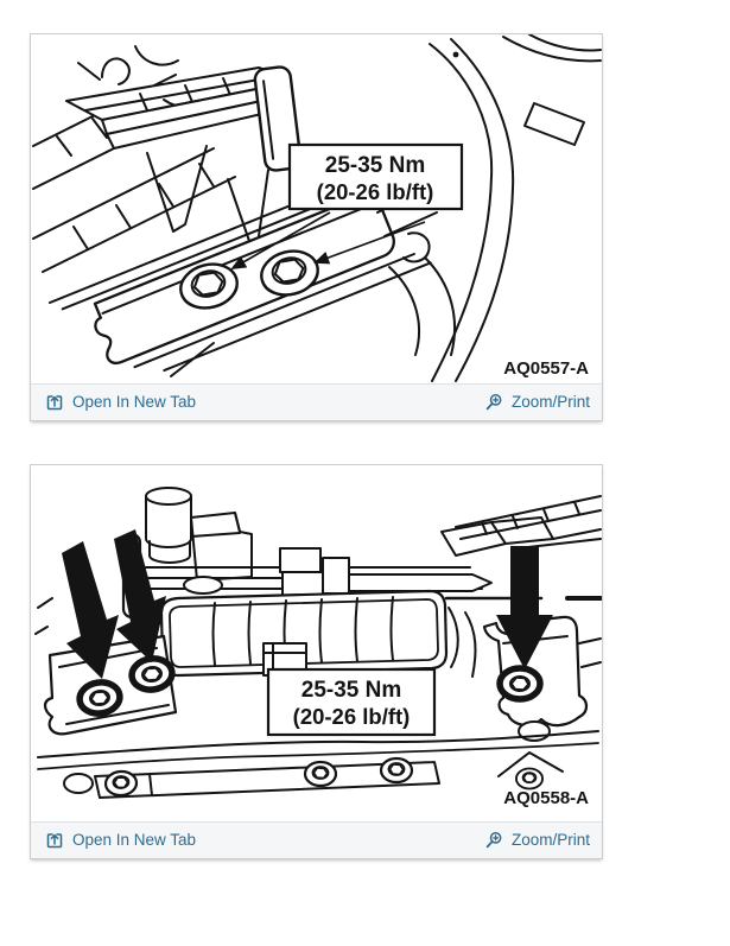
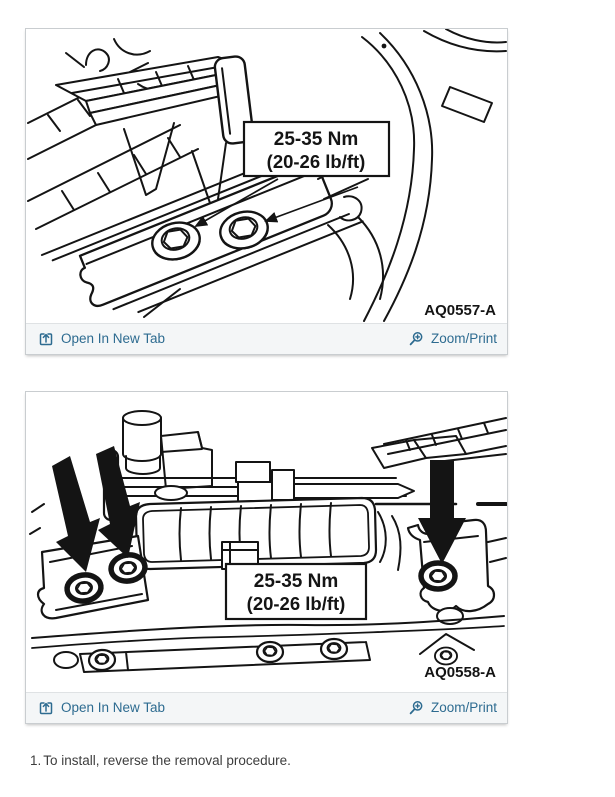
  25-35 Nm
  (20-26 lb/ft)
  AQ0557-A
  Open In New Tab
  Zoom/Print
  25-35 Nm
  (20-26 lb/ft)
  AQ0558-A
  Open In New Tab
  Zoom/Print
+ 1. To install, reverse the removal procedure.
